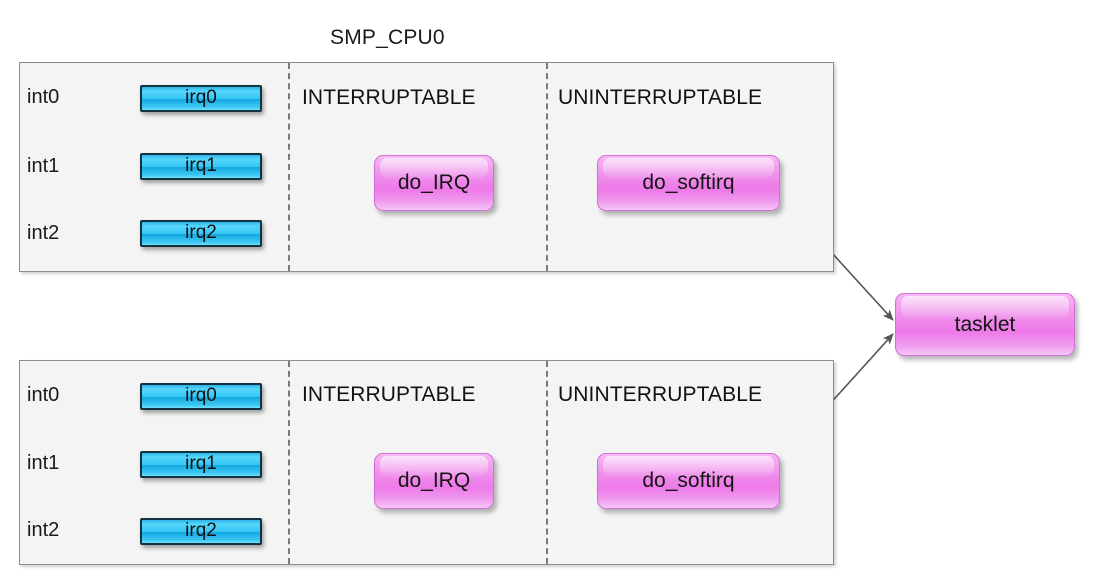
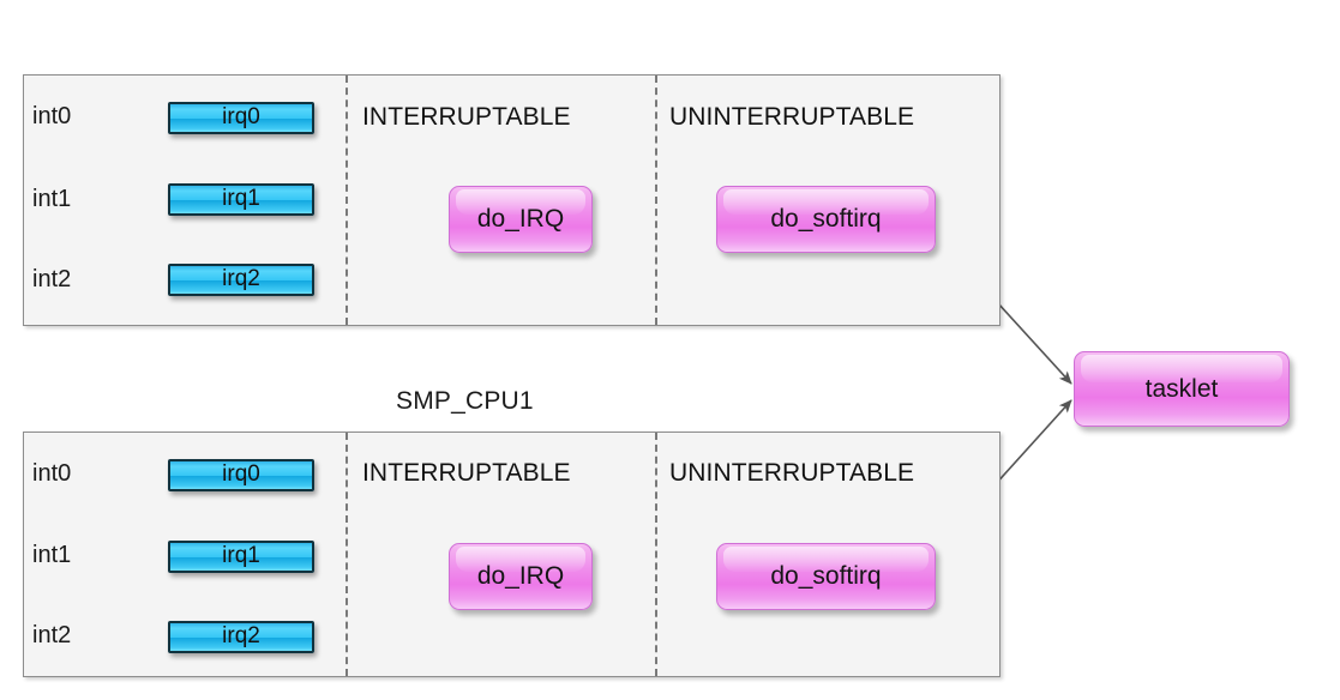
- SMP_CPU0
  INTERRUPTABLE
  UNINTERRUPTABLE
  int0
  int1
  int2
  irq0
  irq1
  irq2
  do_IRQ
  do_softirq
+ SMP_CPU1
  INTERRUPTABLE
  UNINTERRUPTABLE
  int0
  int1
  int2
  irq0
  irq1
  irq2
  do_IRQ
  do_softirq
  tasklet
